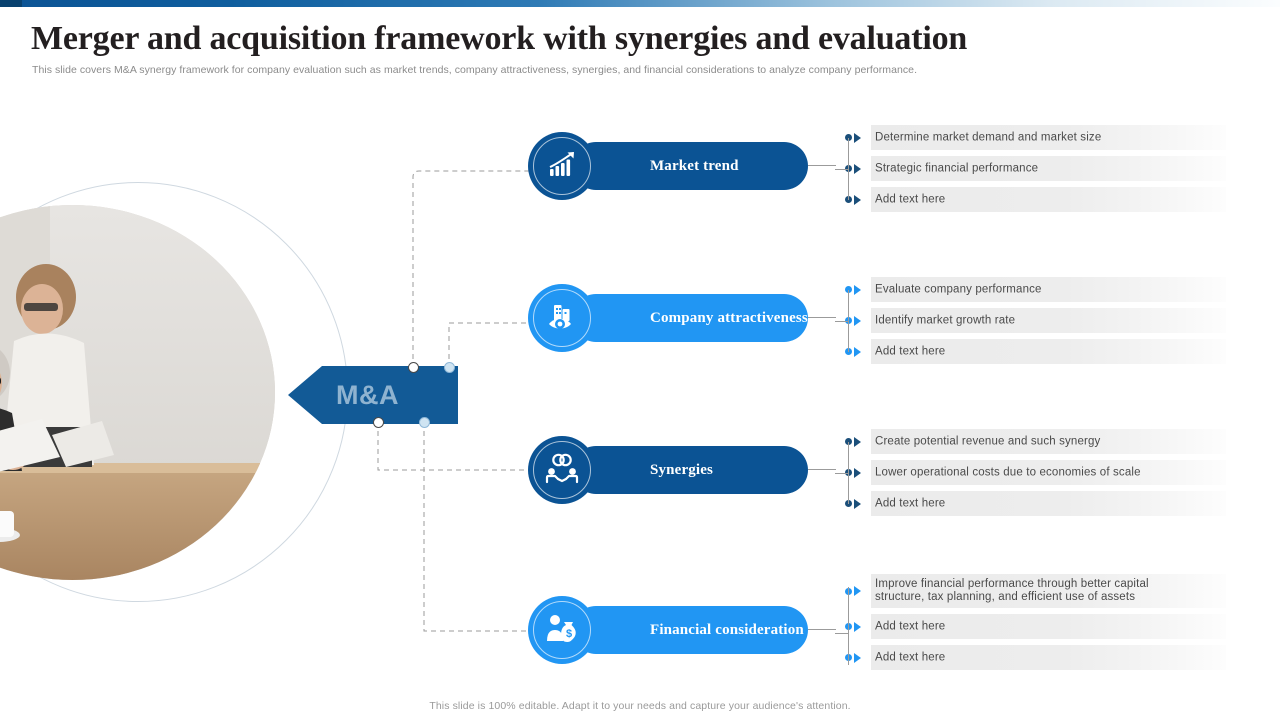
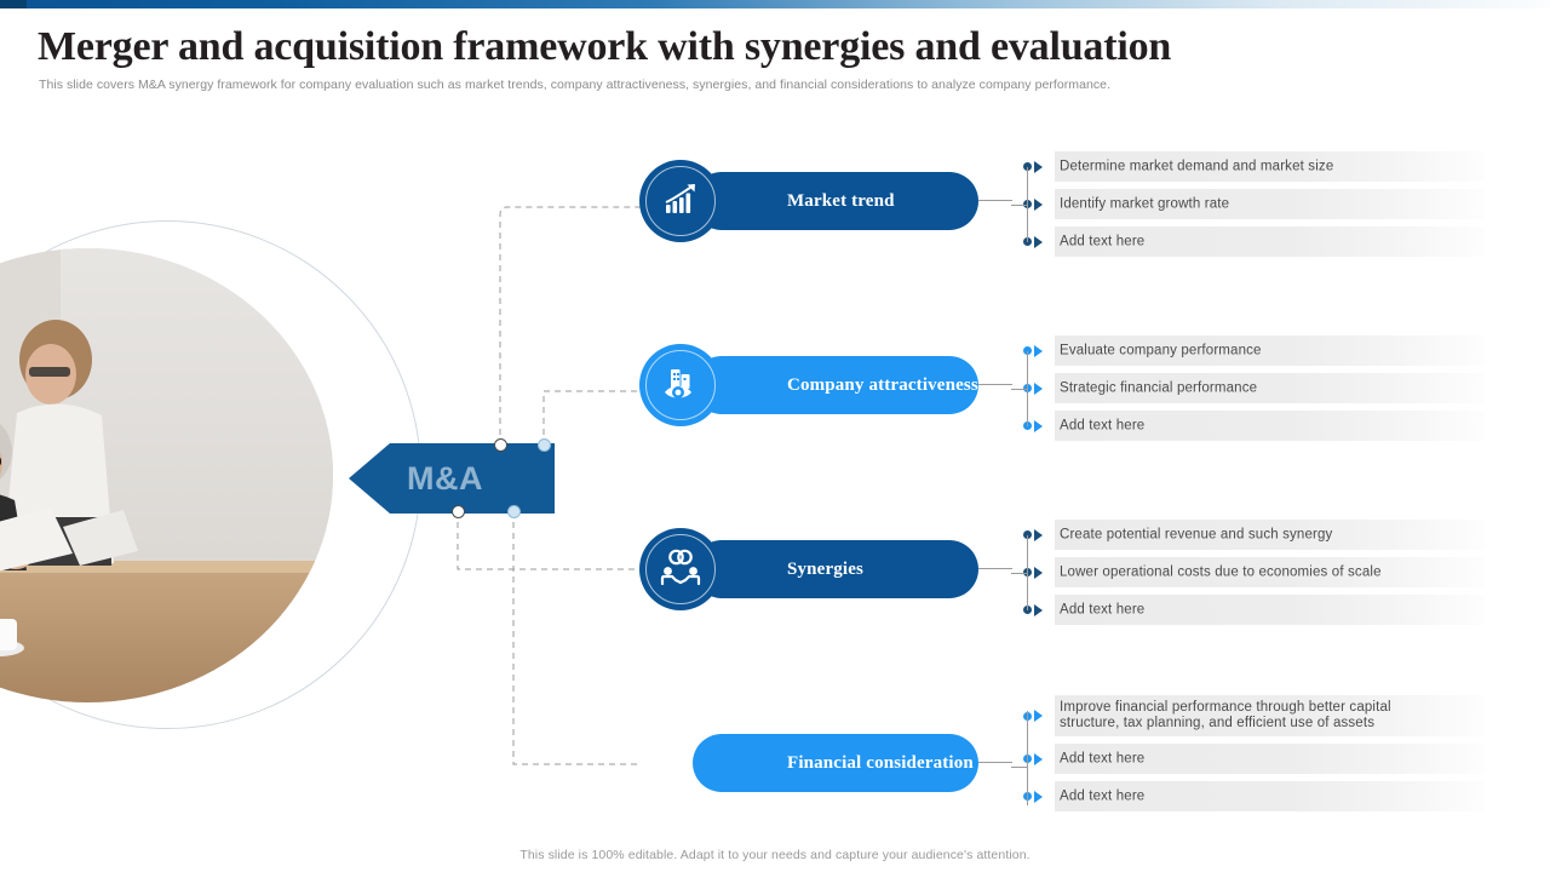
  Merger and acquisition framework with synergies and evaluation
  This slide covers M&A synergy framework for company evaluation such as market trends, company attractiveness, synergies, and financial considerations to analyze company performance.
  M&A
  Market trend
  Determine market demand and market size
- Strategic financial performance
+ Identify market growth rate
  Add text here
  Company attractiveness
  Evaluate company performance
- Identify market growth rate
+ Strategic financial performance
  Add text here
  Synergies
  Create potential revenue and such synergy
  Lower operational costs due to economies of scale
  Add text here
  Financial consideration
- $
  Improve financial performance through better capital structure, tax planning, and efficient use of assets
  Add text here
  Add text here
  This slide is 100% editable. Adapt it to your needs and capture your audience's attention.
